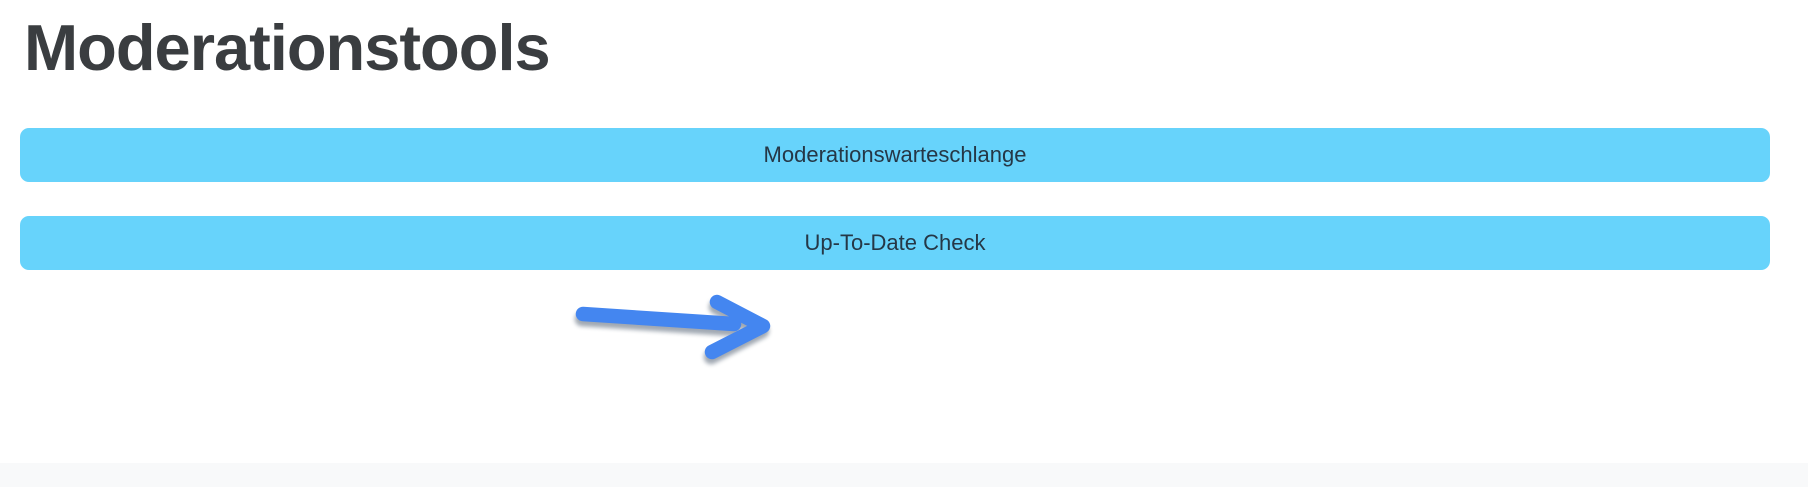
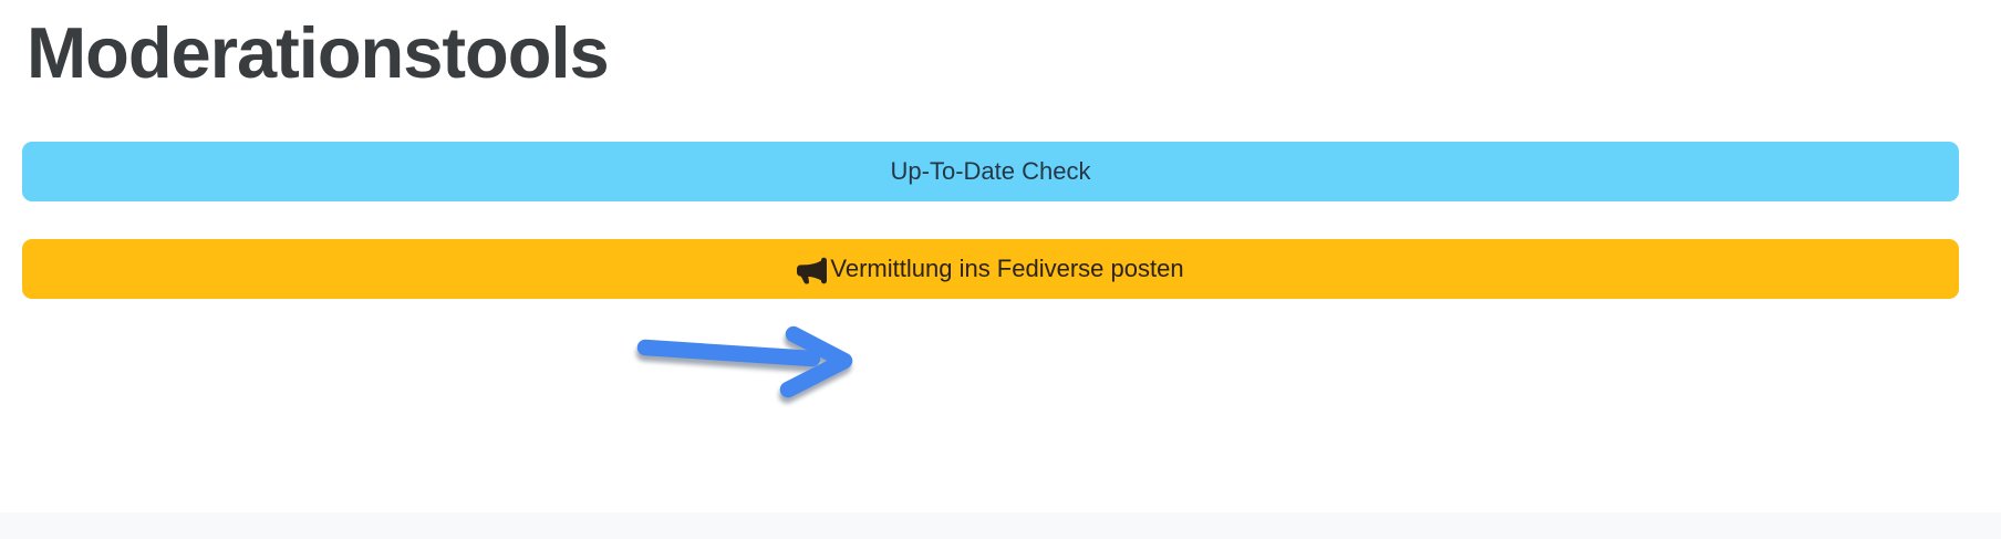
  Moderationstools
- Moderationswarteschlange
  Up-To-Date Check
+ Vermittlung ins Fediverse posten
